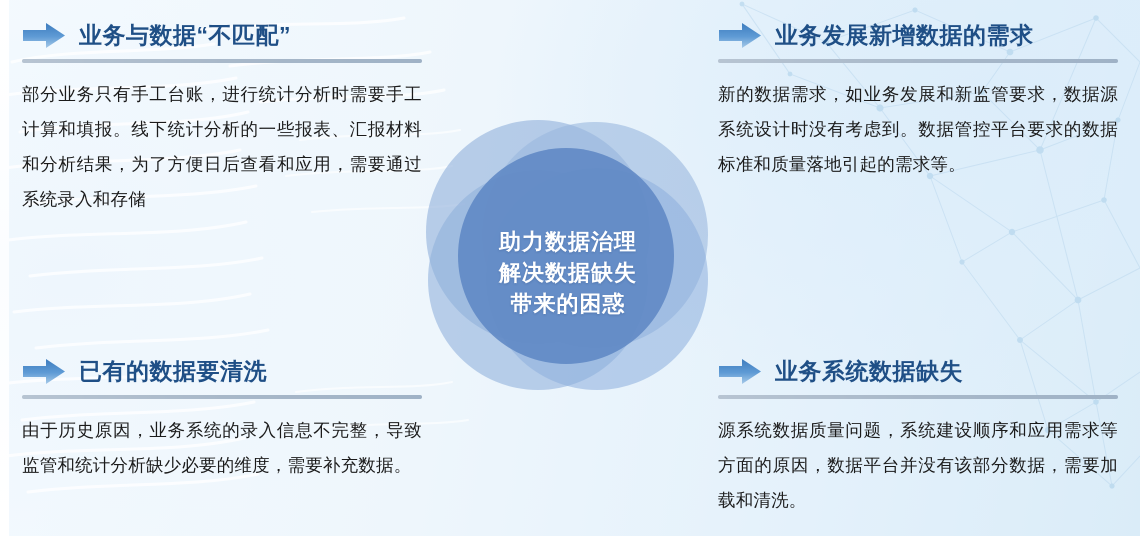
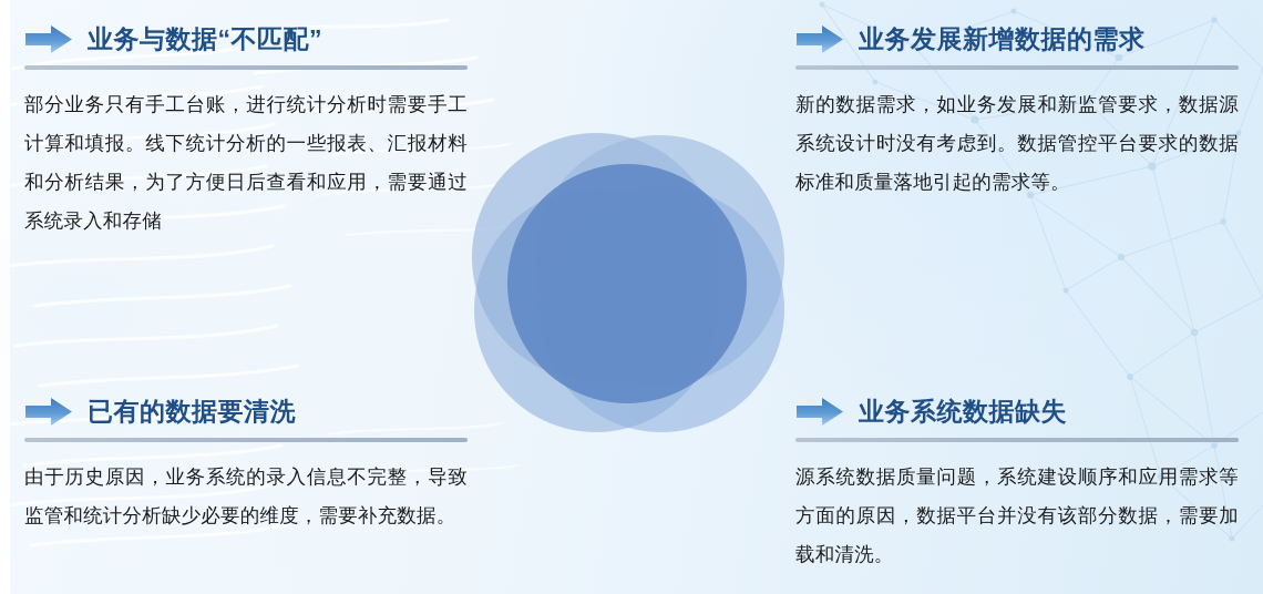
- 助力数据治理
- 解决数据缺失
- 带来的困惑
  业务与数据“不匹配”
  部分业务只有手工台账，进行统计分析时需要手工计算和填报。线下统计分析的一些报表、汇报材料和分析结果，为了方便日后查看和应用，需要通过系统录入和存储
  业务发展新增数据的需求
  新的数据需求，如业务发展和新监管要求，数据源系统设计时没有考虑到。数据管控平台要求的数据标准和质量落地引起的需求等。
  已有的数据要清洗
  由于历史原因，业务系统的录入信息不完整，导致监管和统计分析缺少必要的维度，需要补充数据。
  业务系统数据缺失
  源系统数据质量问题，系统建设顺序和应用需求等方面的原因，数据平台并没有该部分数据，需要加载和清洗。
